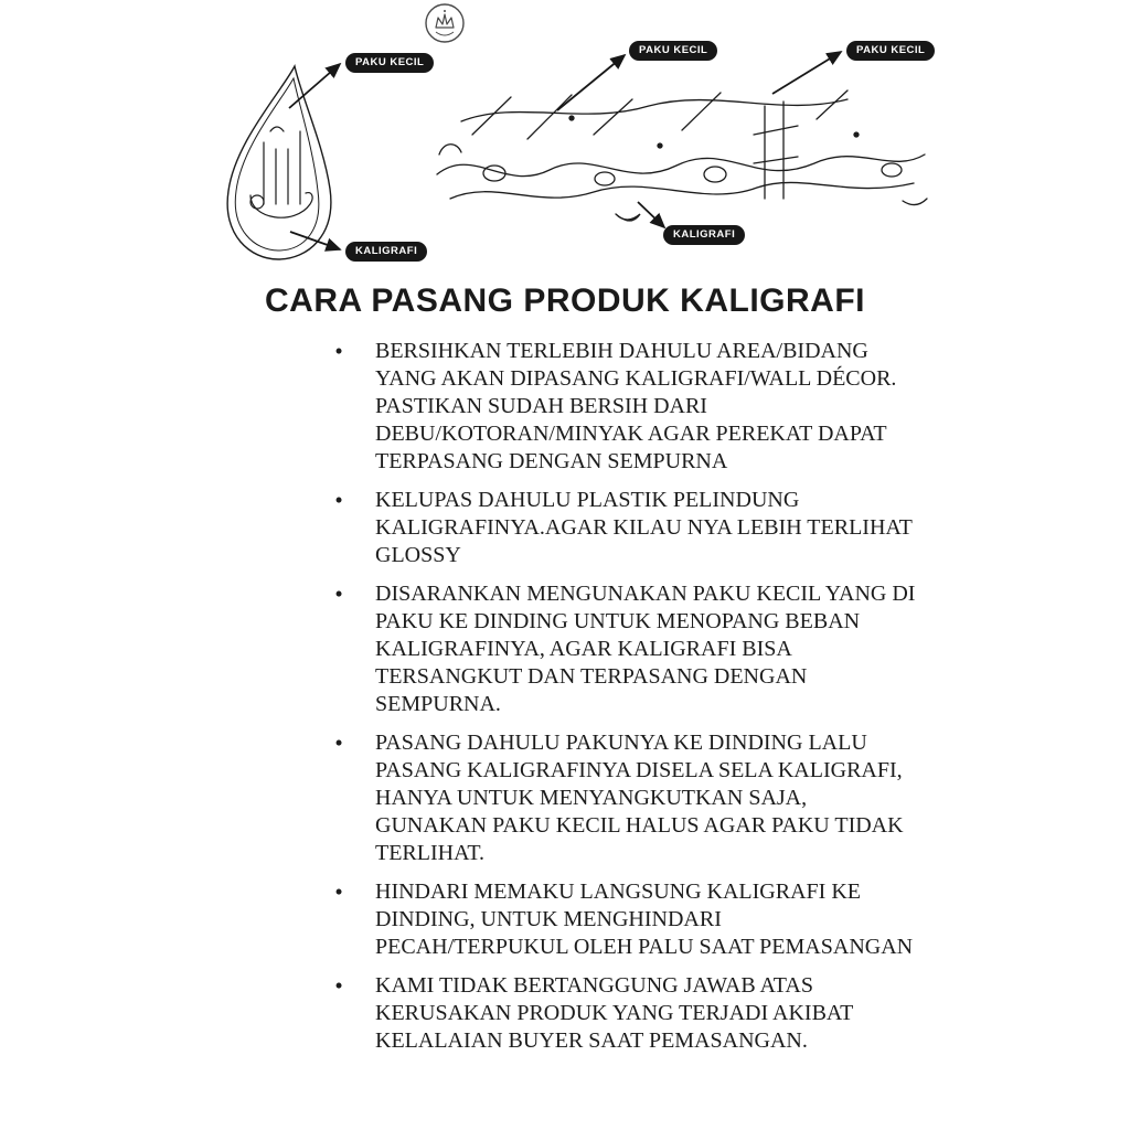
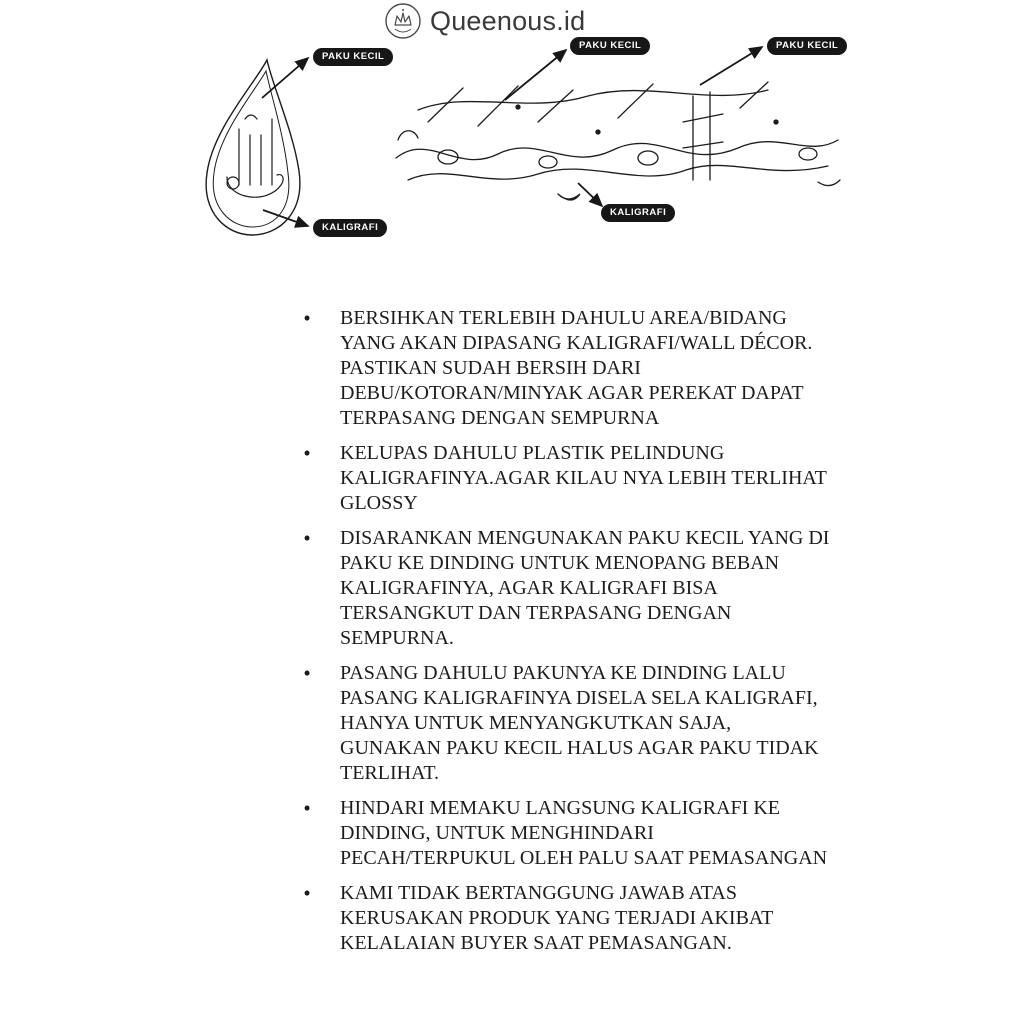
+ Queenous.id
  PAKU KECIL
  KALIGRAFI
  PAKU KECIL
  PAKU KECIL
  KALIGRAFI
- CARA PASANG PRODUK KALIGRAFI
  •
  BERSIHKAN TERLEBIH DAHULU AREA/BIDANG YANG AKAN DIPASANG KALIGRAFI/WALL DÉCOR. PASTIKAN SUDAH BERSIH DARI DEBU/KOTORAN/MINYAK AGAR PEREKAT DAPAT TERPASANG DENGAN SEMPURNA
  •
  KELUPAS DAHULU PLASTIK PELINDUNG KALIGRAFINYA.AGAR KILAU NYA LEBIH TERLIHAT GLOSSY
  •
  DISARANKAN MENGUNAKAN PAKU KECIL YANG DI PAKU KE DINDING UNTUK MENOPANG BEBAN KALIGRAFINYA, AGAR KALIGRAFI BISA TERSANGKUT DAN TERPASANG DENGAN SEMPURNA.
  •
  PASANG DAHULU PAKUNYA KE DINDING LALU PASANG KALIGRAFINYA DISELA SELA KALIGRAFI, HANYA UNTUK MENYANGKUTKAN SAJA, GUNAKAN PAKU KECIL HALUS AGAR PAKU TIDAK TERLIHAT.
  •
  HINDARI MEMAKU LANGSUNG KALIGRAFI KE DINDING, UNTUK MENGHINDARI PECAH/TERPUKUL OLEH PALU SAAT PEMASANGAN
  •
  KAMI TIDAK BERTANGGUNG JAWAB ATAS KERUSAKAN PRODUK YANG TERJADI AKIBAT KELALAIAN BUYER SAAT PEMASANGAN.
